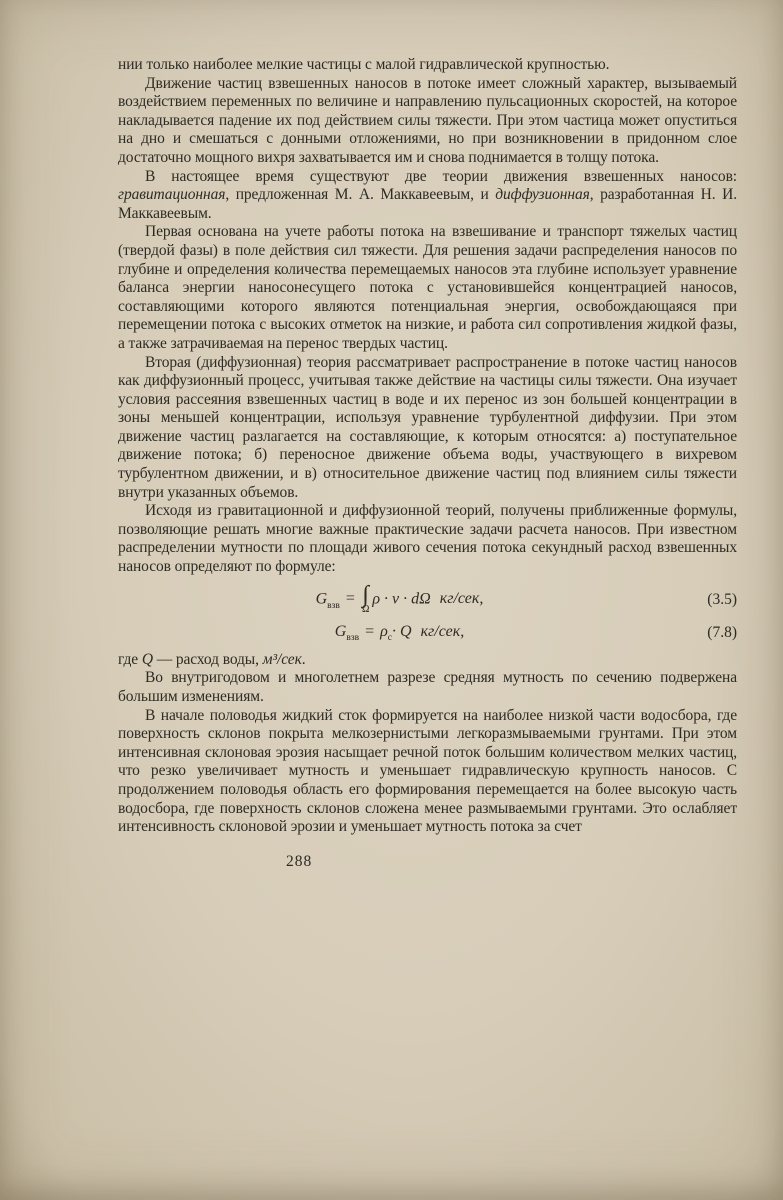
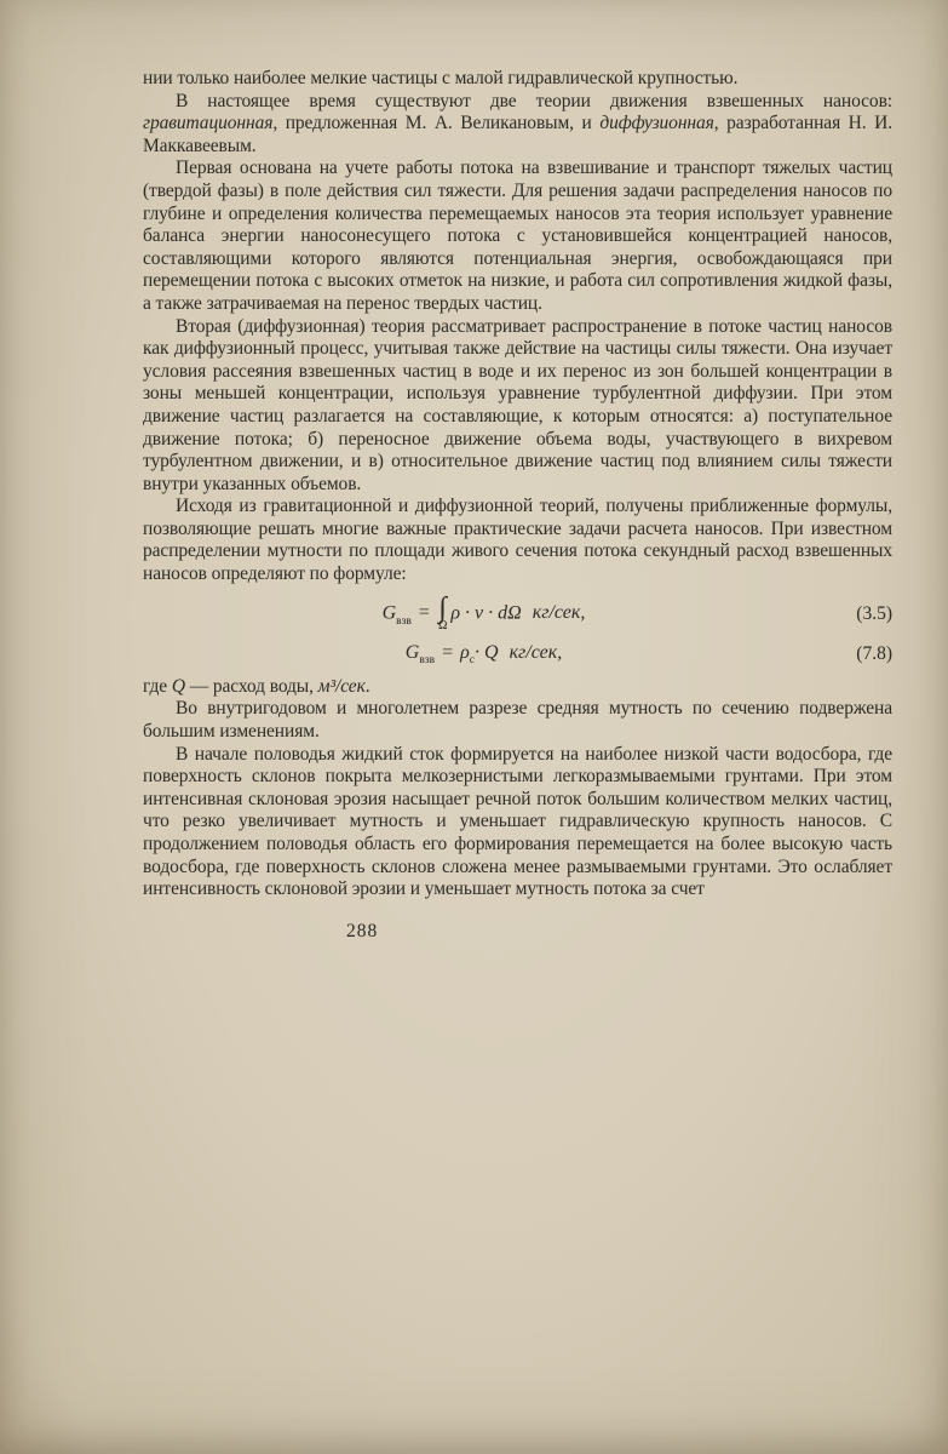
  нии только наиболее мелкие частицы с малой гидравлической крупностью.
- Движение частиц взвешенных наносов в потоке имеет сложный характер, вызываемый воздействием переменных по величине и направлению пульсационных скоростей, на которое накладывается падение их под действием силы тяжести. При этом частица может опуститься на дно и смешаться с донными отложениями, но при возникновении в придонном слое достаточно мощного вихря захватывается им и снова поднимается в толщу потока.
- В настоящее время существуют две теории движения взвешенных наносов: гравитационная, предложенная М. А. Маккавеевым, и диффузионная, разработанная Н. И. Маккавеевым.
+ В настоящее время существуют две теории движения взвешенных наносов: гравитационная, предложенная М. А. Великановым, и диффузионная, разработанная Н. И. Маккавеевым.
- Первая основана на учете работы потока на взвешивание и транспорт тяжелых частиц (твердой фазы) в поле действия сил тяжести. Для решения задачи распределения наносов по глубине и определения количества перемещаемых наносов эта глубине использует уравнение баланса энергии наносонесущего потока с установившейся концентрацией наносов, составляющими которого являются потенциальная энергия, освобождающаяся при перемещении потока с высоких отметок на низкие, и работа сил сопротивления жидкой фазы, а также затрачиваемая на перенос твердых частиц.
+ Первая основана на учете работы потока на взвешивание и транспорт тяжелых частиц (твердой фазы) в поле действия сил тяжести. Для решения задачи распределения наносов по глубине и определения количества перемещаемых наносов эта теория использует уравнение баланса энергии наносонесущего потока с установившейся концентрацией наносов, составляющими которого являются потенциальная энергия, освобождающаяся при перемещении потока с высоких отметок на низкие, и работа сил сопротивления жидкой фазы, а также затрачиваемая на перенос твердых частиц.
  Вторая (диффузионная) теория рассматривает распространение в потоке частиц наносов как диффузионный процесс, учитывая также действие на частицы силы тяжести. Она изучает условия рассеяния взвешенных частиц в воде и их перенос из зон большей концентрации в зоны меньшей концентрации, используя уравнение турбулентной диффузии. При этом движение частиц разлагается на составляющие, к которым относятся: а) поступательное движение потока; б) переносное движение объема воды, участвующего в вихревом турбулентном движении, и в) относительное движение частиц под влиянием силы тяжести внутри указанных объемов.
  Исходя из гравитационной и диффузионной теорий, получены приближенные формулы, позволяющие решать многие важные практические задачи расчета наносов. При известном распределении мутности по площади живого сечения потока секундный расход взвешенных наносов определяют по формуле:
  Gвзв=
  ∫
  Ω
  ρ · v · dΩ кг/сек,
  (3.5)
  Gвзв= ρс· Q кг/сек,
  (7.8)
  где Q — расход воды, м³/сек.
  Во внутригодовом и многолетнем разрезе средняя мутность по сечению подвержена большим изменениям.
  В начале половодья жидкий сток формируется на наиболее низкой части водосбора, где поверхность склонов покрыта мелкозернистыми легкоразмываемыми грунтами. При этом интенсивная склоновая эрозия насыщает речной поток большим количеством мелких частиц, что резко увеличивает мутность и уменьшает гидравлическую крупность наносов. С продолжением половодья область его формирования перемещается на более высокую часть водосбора, где поверхность склонов сложена менее размываемыми грунтами. Это ослабляет интенсивность склоновой эрозии и уменьшает мутность потока за счет
  288
